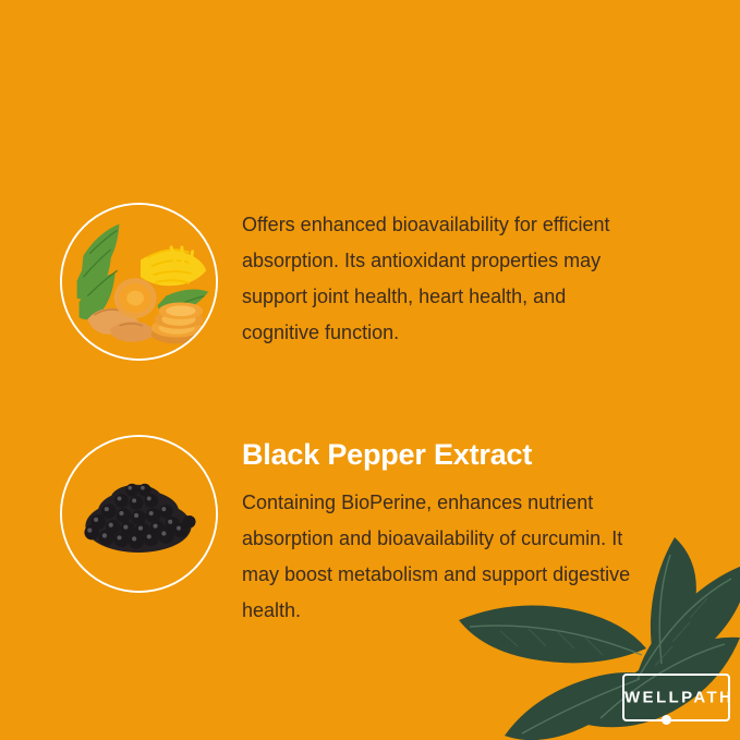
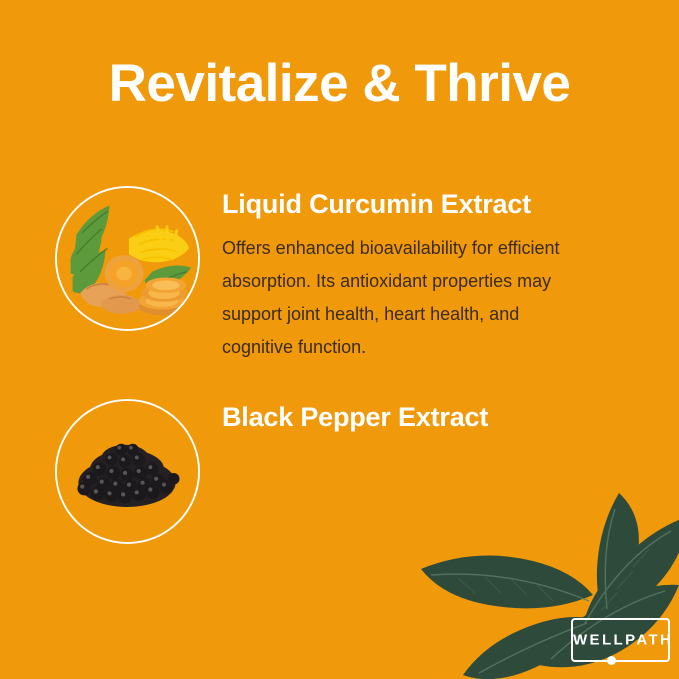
+ Revitalize & Thrive
+ Liquid Curcumin Extract
  Offers enhanced bioavailability for efficient absorption. Its antioxidant properties may support joint health, heart health, and cognitive function.
  Black Pepper Extract
- Containing BioPerine, enhances nutrient absorption and bioavailability of curcumin. It may boost metabolism and support digestive health.
  WELLPATH
